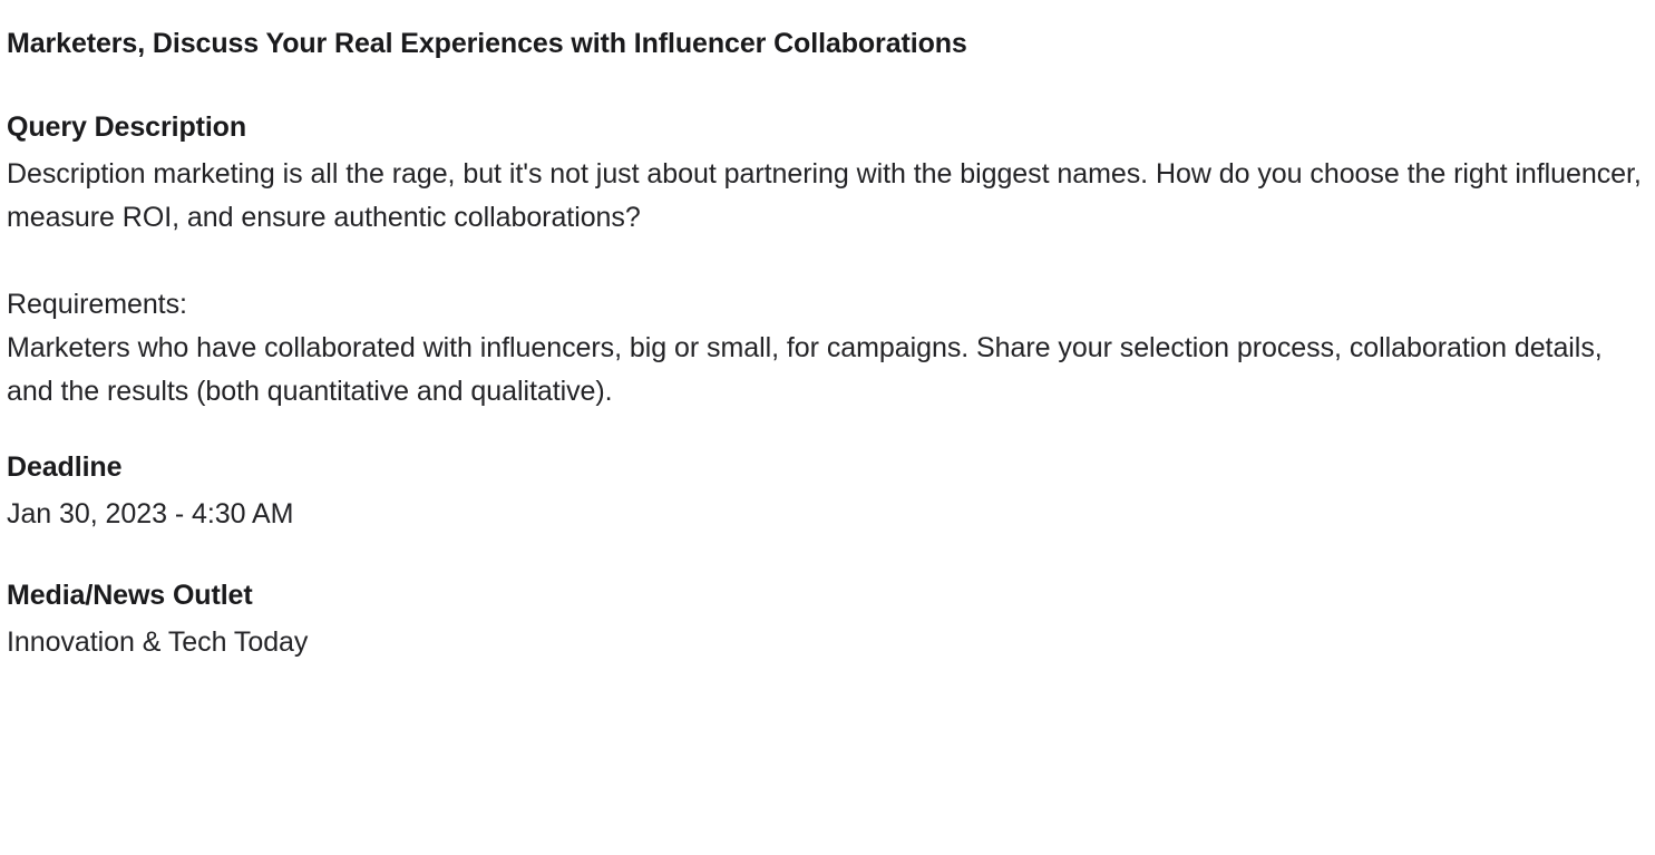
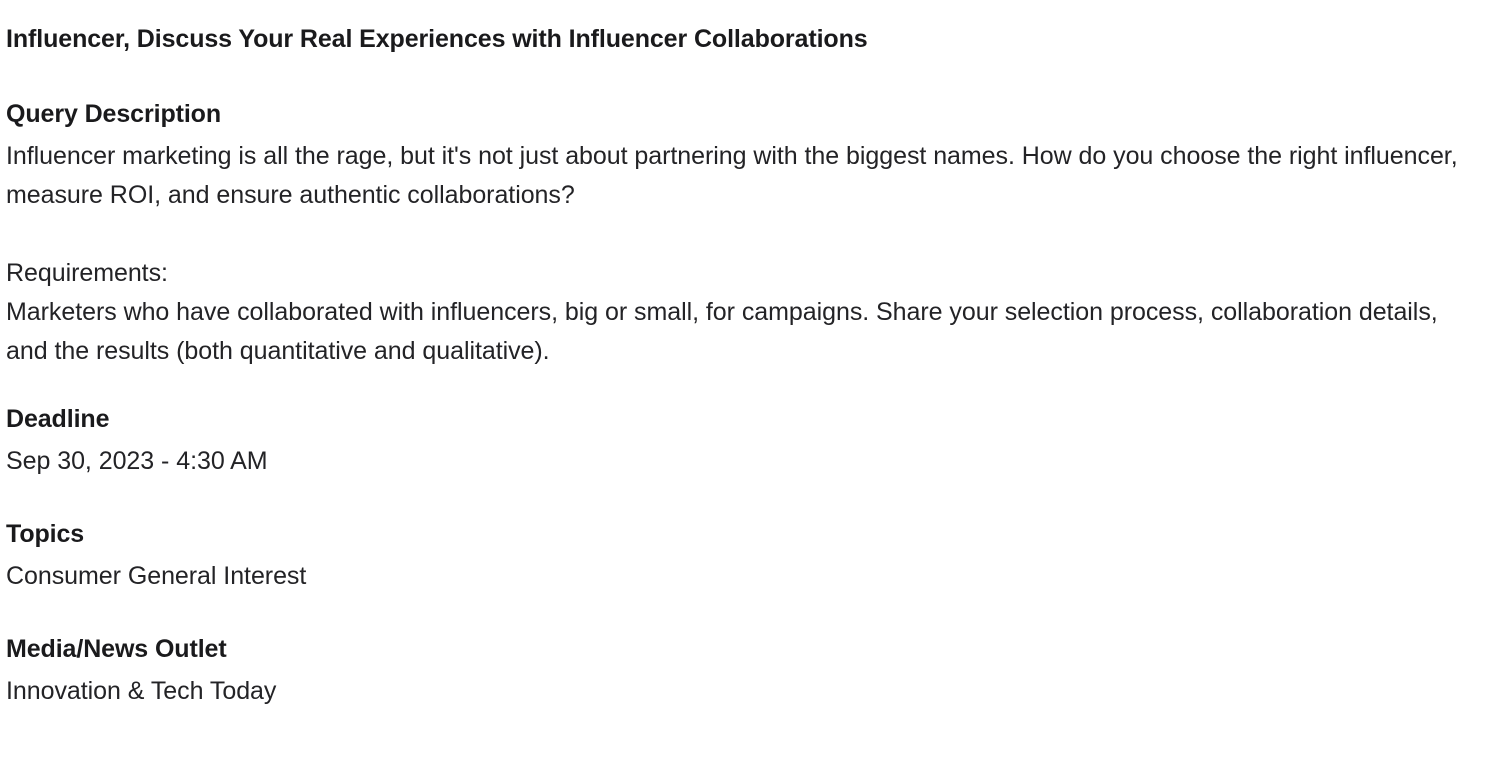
- Marketers, Discuss Your Real Experiences with Influencer Collaborations
+ Influencer, Discuss Your Real Experiences with Influencer Collaborations
  Query Description
- Description marketing is all the rage, but it's not just about partnering with the biggest names. How do you choose the right influencer, measure ROI, and ensure authentic collaborations?
+ Influencer marketing is all the rage, but it's not just about partnering with the biggest names. How do you choose the right influencer, measure ROI, and ensure authentic collaborations?
  Requirements:
  Marketers who have collaborated with influencers, big or small, for campaigns. Share your selection process, collaboration details, and the results (both quantitative and qualitative).
  Deadline
- Jan 30, 2023 - 4:30 AM
+ Sep 30, 2023 - 4:30 AM
+ Topics
+ Consumer General Interest
  Media/News Outlet
  Innovation & Tech Today
